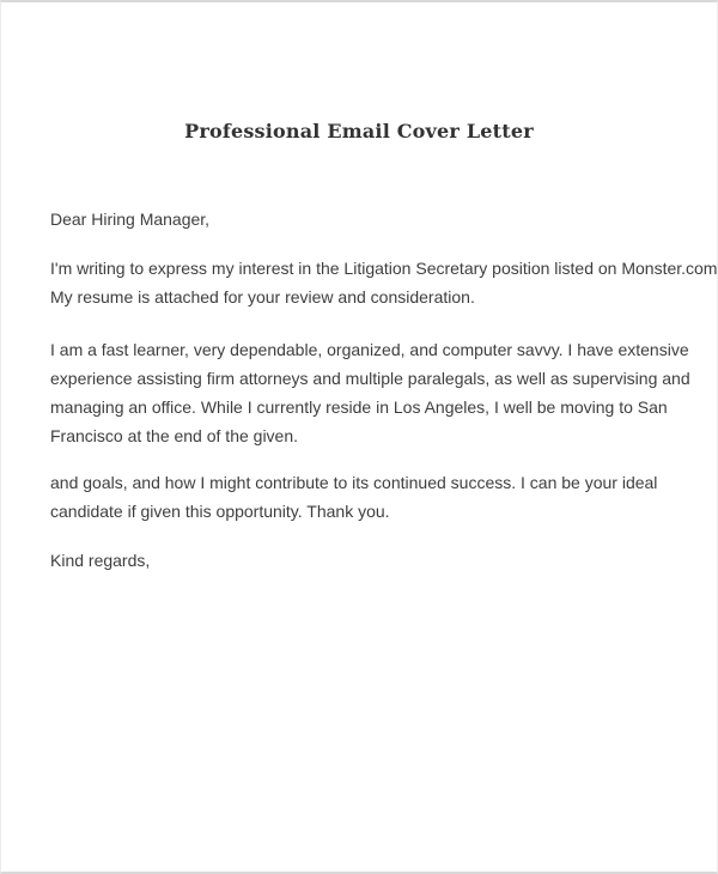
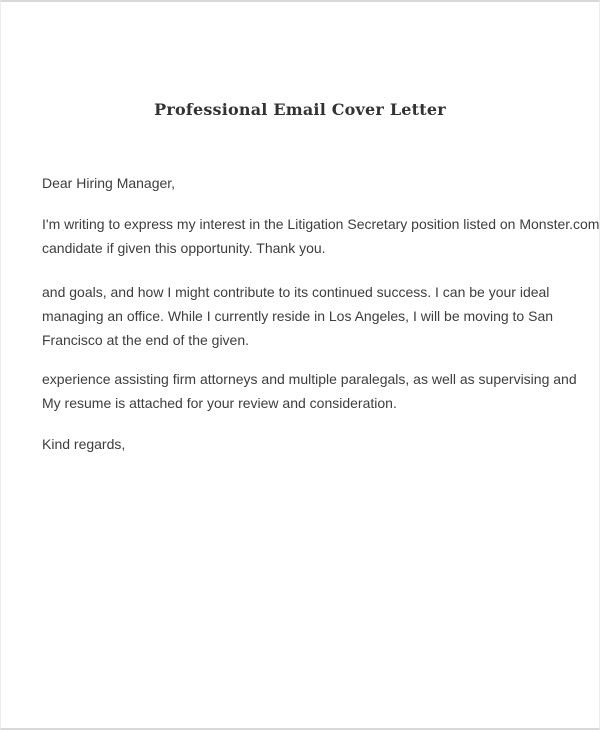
  Professional Email Cover Letter
  Dear Hiring Manager,
  I'm writing to express my interest in the Litigation Secretary position listed on Monster.com
- My resume is attached for your review and consideration.
+ candidate if given this opportunity. Thank you.
- I am a fast learner, very dependable, organized, and computer savvy. I have extensive
- experience assisting firm attorneys and multiple paralegals, as well as supervising and
+ and goals, and how I might contribute to its continued success. I can be your ideal
- managing an office. While I currently reside in Los Angeles, I well be moving to San
+ managing an office. While I currently reside in Los Angeles, I will be moving to San
  Francisco at the end of the given.
- and goals, and how I might contribute to its continued success. I can be your ideal
+ experience assisting firm attorneys and multiple paralegals, as well as supervising and
- candidate if given this opportunity. Thank you.
+ My resume is attached for your review and consideration.
  Kind regards,
